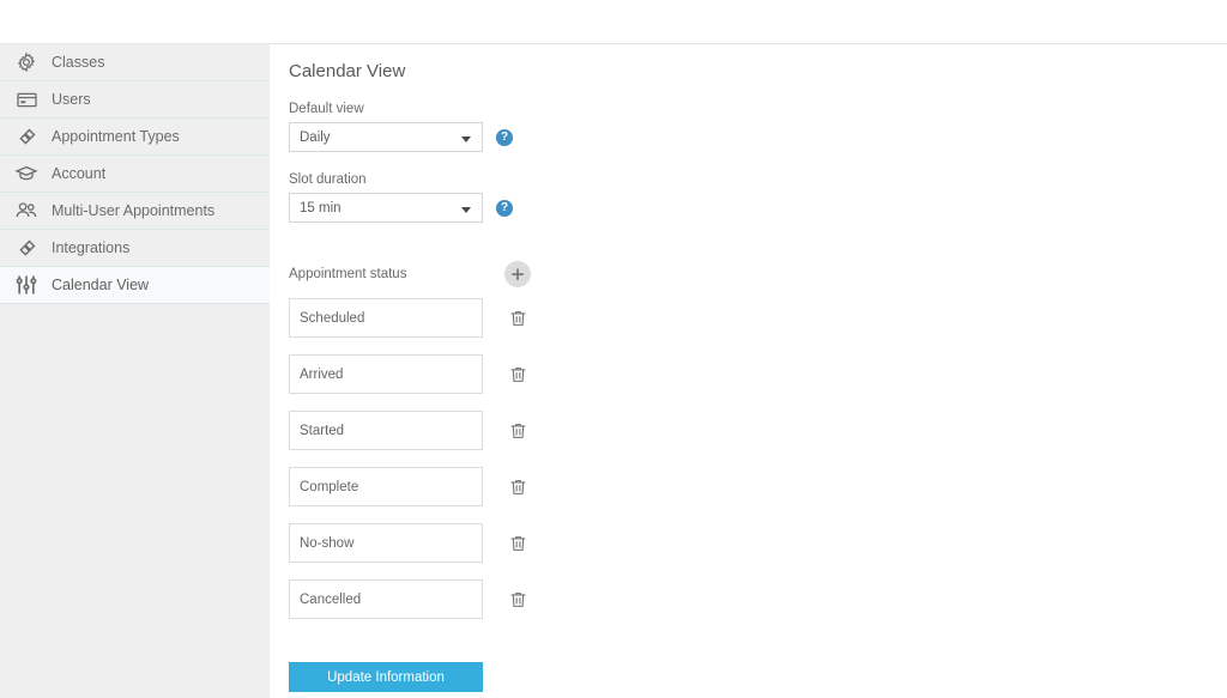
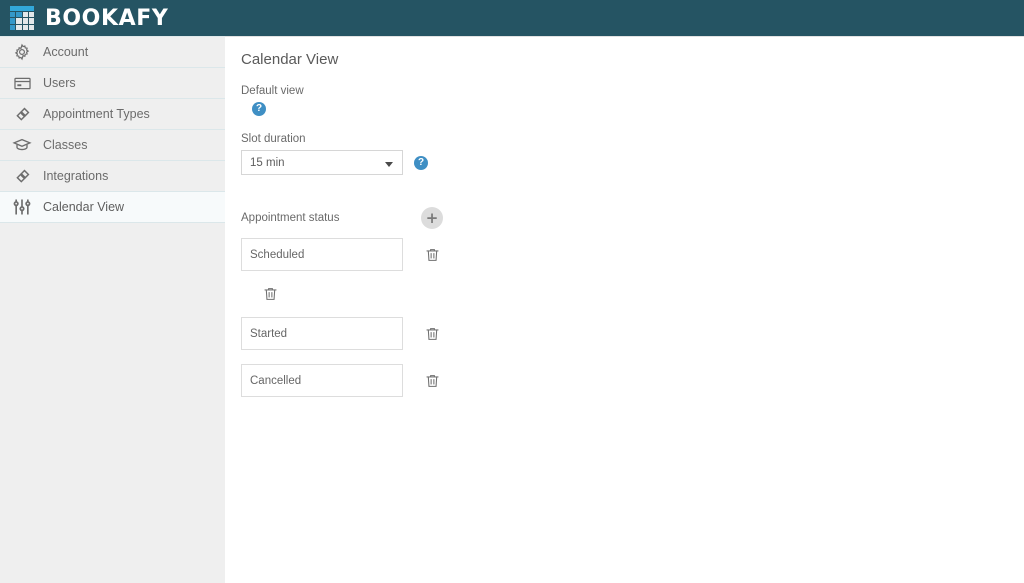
+ BOOKAFY
- Classes
+ Account
  Users
  Appointment Types
- Account
+ Classes
- Multi-User Appointments
  Integrations
  Calendar View
  Calendar View
  Default view
- Daily
  ?
  Slot duration
  15 min
  ?
  Appointment status
  +
  Scheduled
- Arrived
  Started
- Complete
- No-show
  Cancelled
- Update Information
